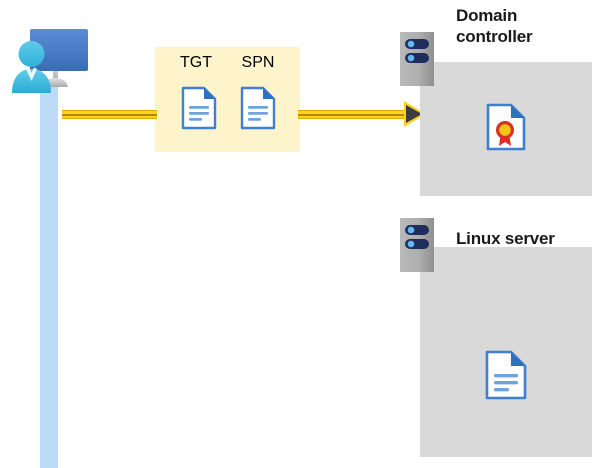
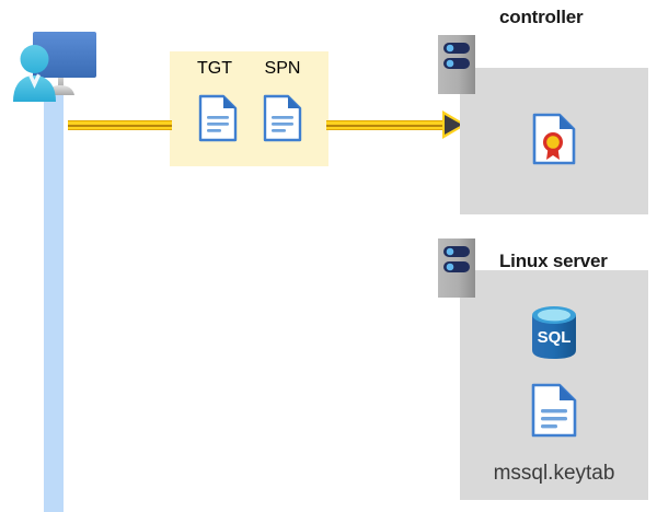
  TGT
  SPN
- Domain
  controller
  Linux server
+ SQL
+ mssql.keytab
